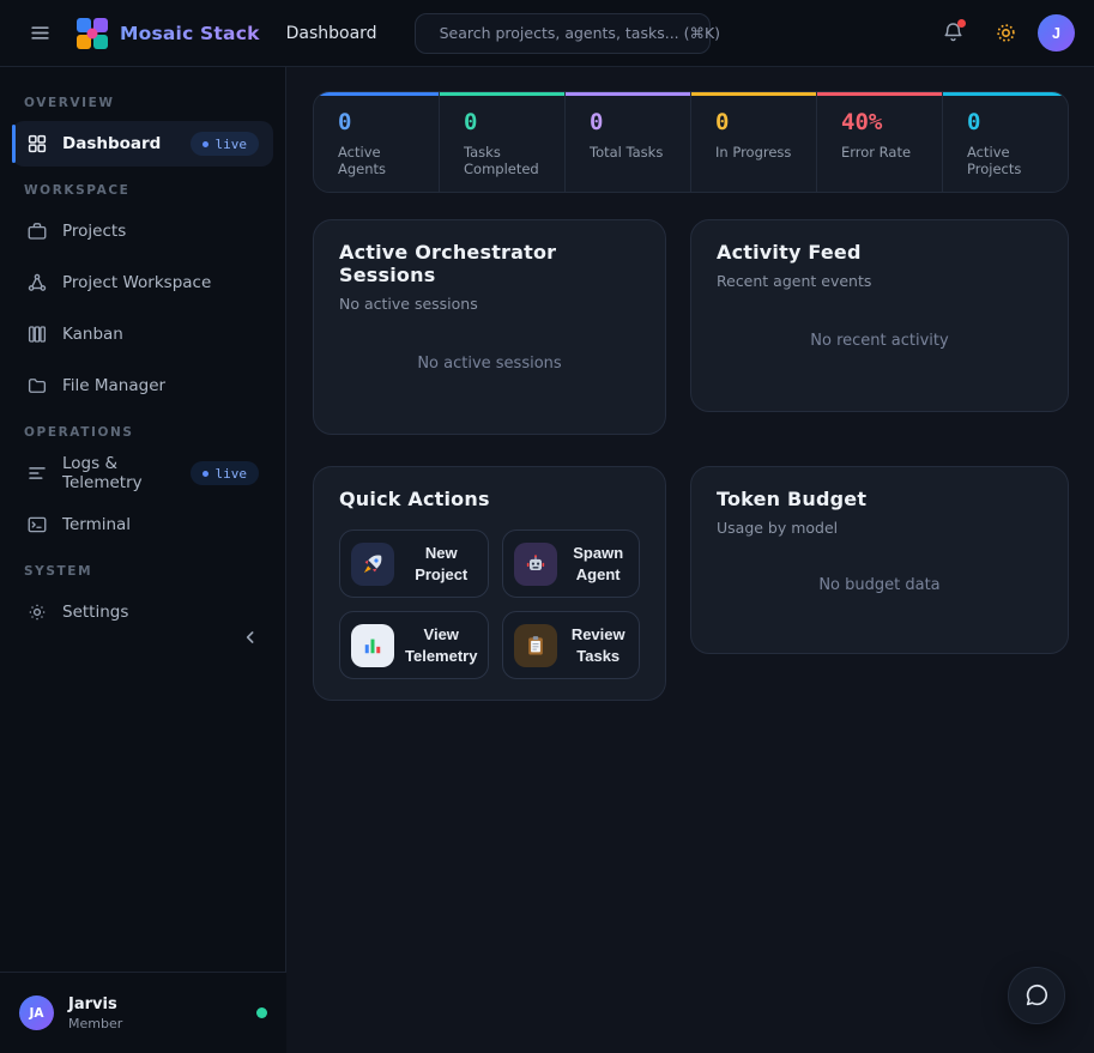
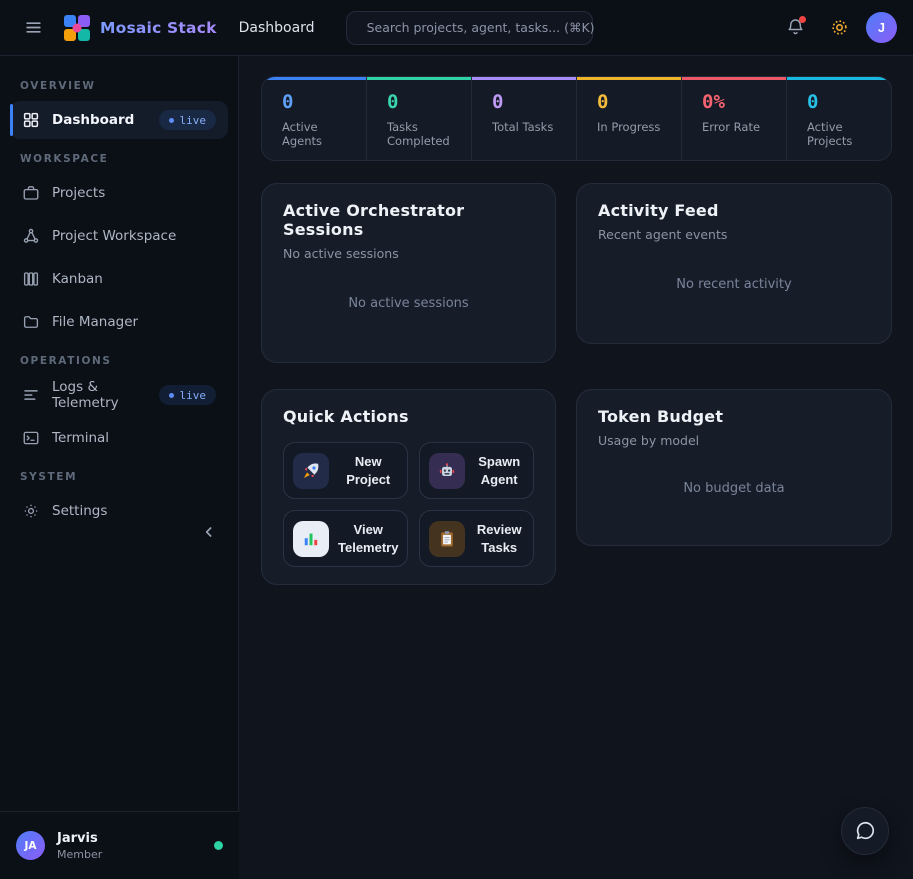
  Mosaic Stack
  Dashboard
- Search projects, agents, tasks... (⌘K)
+ Search projects, agent, tasks... (⌘K)
  J
  OVERVIEW
  Dashboard
  live
  WORKSPACE
  Projects
  Project Workspace
  Kanban
  File Manager
  OPERATIONS
  Logs & Telemetry
  live
  Terminal
  SYSTEM
  Settings
  JA
  Jarvis
  Member
  0
  Active Agents
  0
  Tasks Completed
  0
  Total Tasks
  0
  In Progress
- 40%
+ 0%
  Error Rate
  0
  Active Projects
  Active Orchestrator Sessions
  No active sessions
  No active sessions
  Activity Feed
  Recent agent events
  No recent activity
  Quick Actions
  New Project
  Spawn Agent
  View Telemetry
  Review Tasks
  Token Budget
  Usage by model
  No budget data
